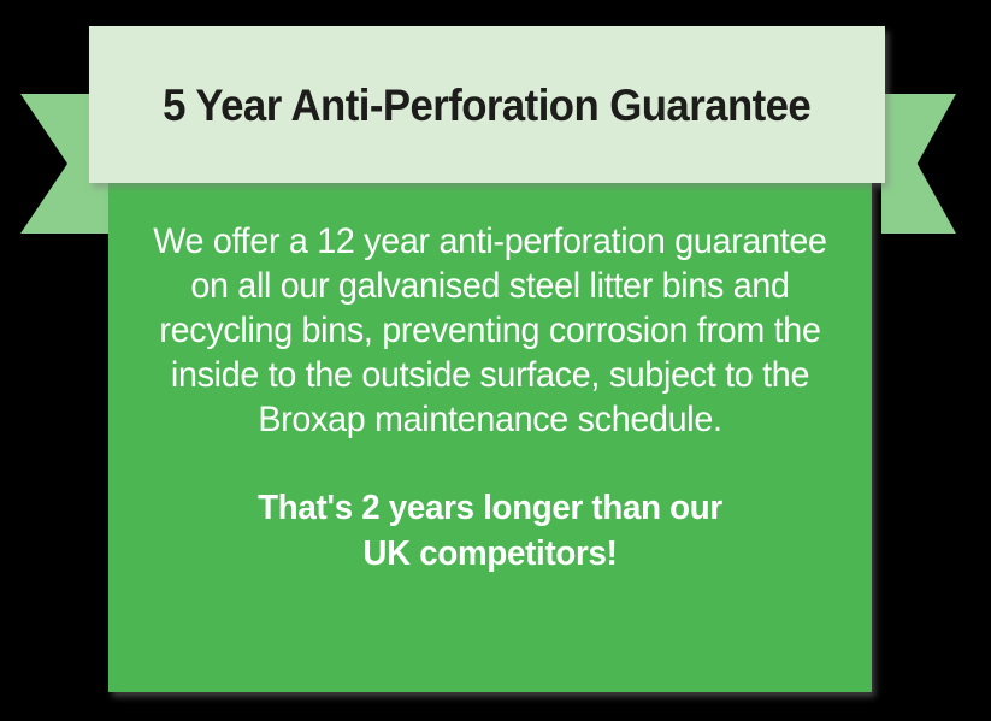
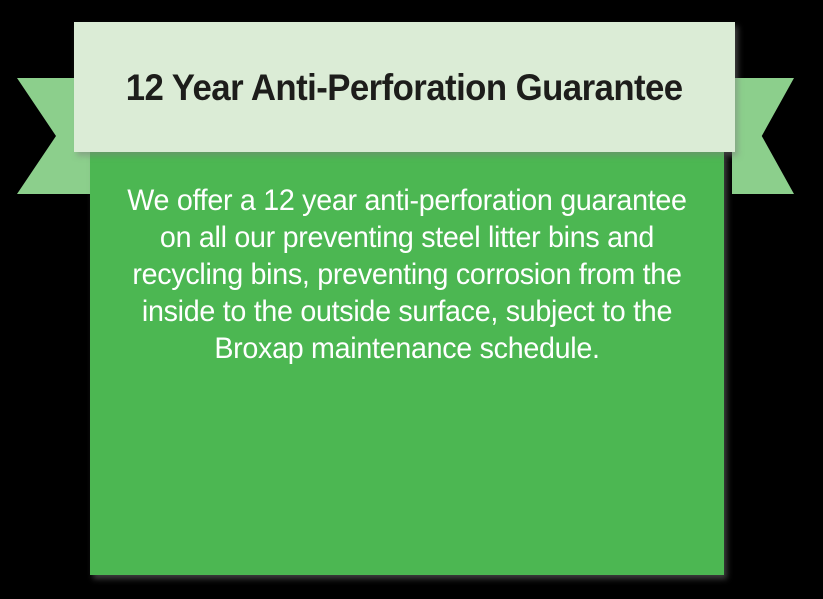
- 5 Year Anti-Perforation Guarantee
+ 12 Year Anti-Perforation Guarantee
- We offer a 12 year anti-perforation guarantee on all our galvanised steel litter bins and recycling bins, preventing corrosion from the inside to the outside surface, subject to the Broxap maintenance schedule.
+ We offer a 12 year anti-perforation guarantee on all our preventing steel litter bins and recycling bins, preventing corrosion from the inside to the outside surface, subject to the Broxap maintenance schedule.
- That's 2 years longer than our
- UK competitors!
